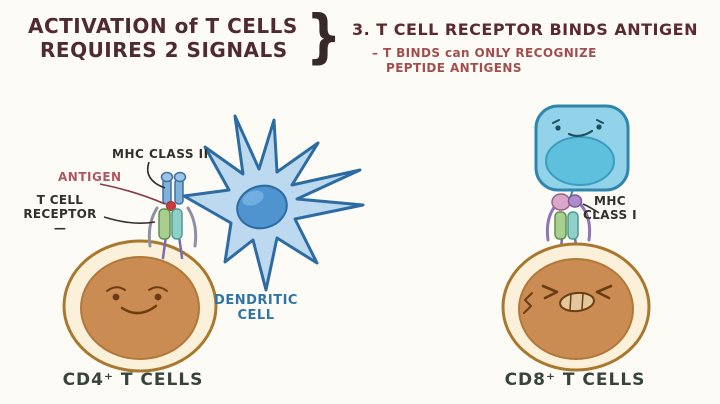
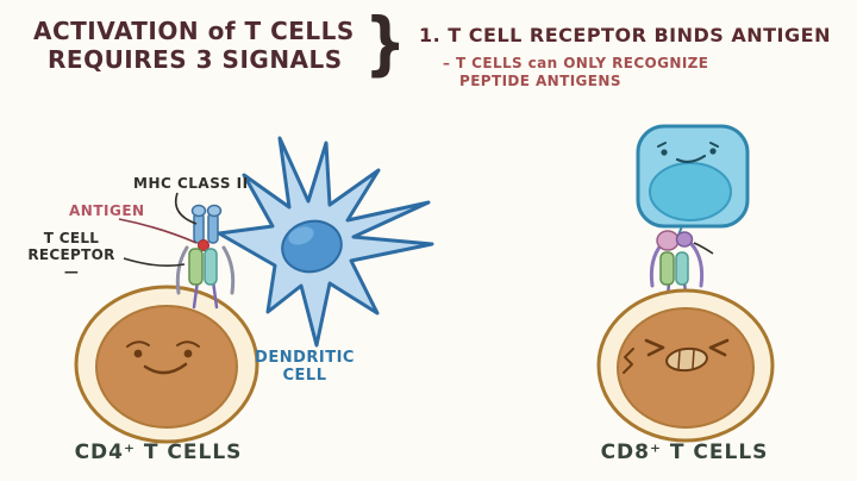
  ACTIVATION of T CELLS
- REQUIRES 2 SIGNALS
+ REQUIRES 3 SIGNALS
  }
- 3. T CELL RECEPTOR BINDS ANTIGEN
+ 1. T CELL RECEPTOR BINDS ANTIGEN
- – T BINDS can ONLY RECOGNIZE
+ – T CELLS can ONLY RECOGNIZE
  PEPTIDE ANTIGENS
  MHC CLASS II
  ANTIGEN
  T CELL
  RECEPTOR —
  DENDRITIC
  CELL
- MHC
- CLASS I
  CD4⁺ T CELLS
  CD8⁺ T CELLS
